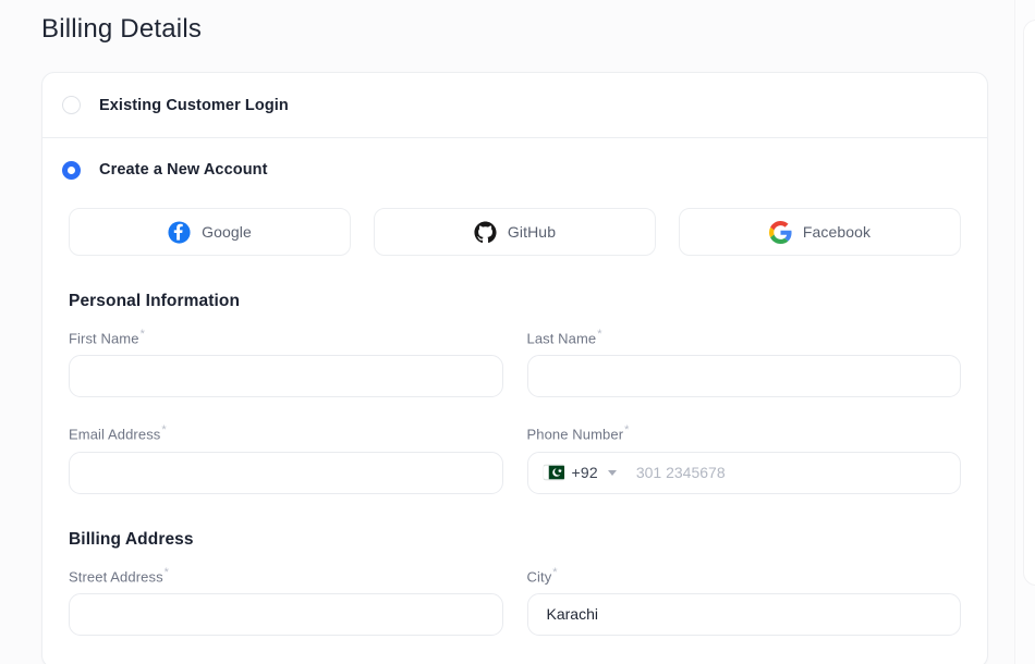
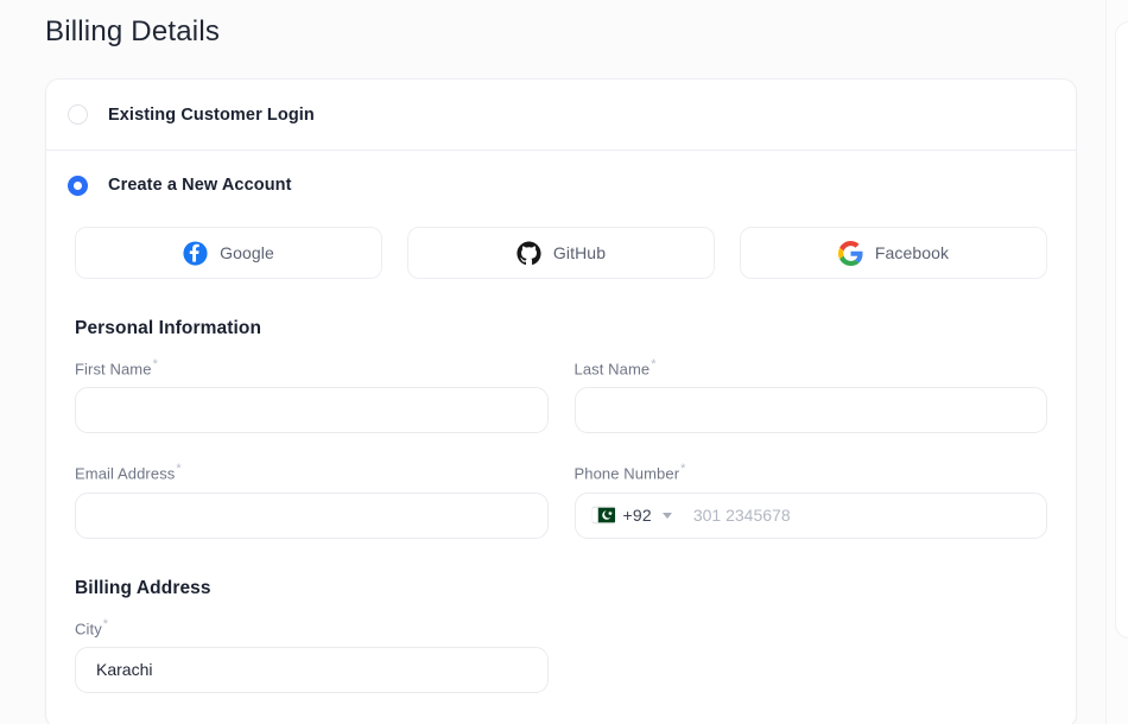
  Billing Details
  Existing Customer Login
  Create a New Account
  Google
  GitHub
  Facebook
  Personal Information
  First Name*
  Last Name*
  Email Address*
  Phone Number*
  +92
  301 2345678
  Billing Address
- Street Address*
  City*
  Karachi
